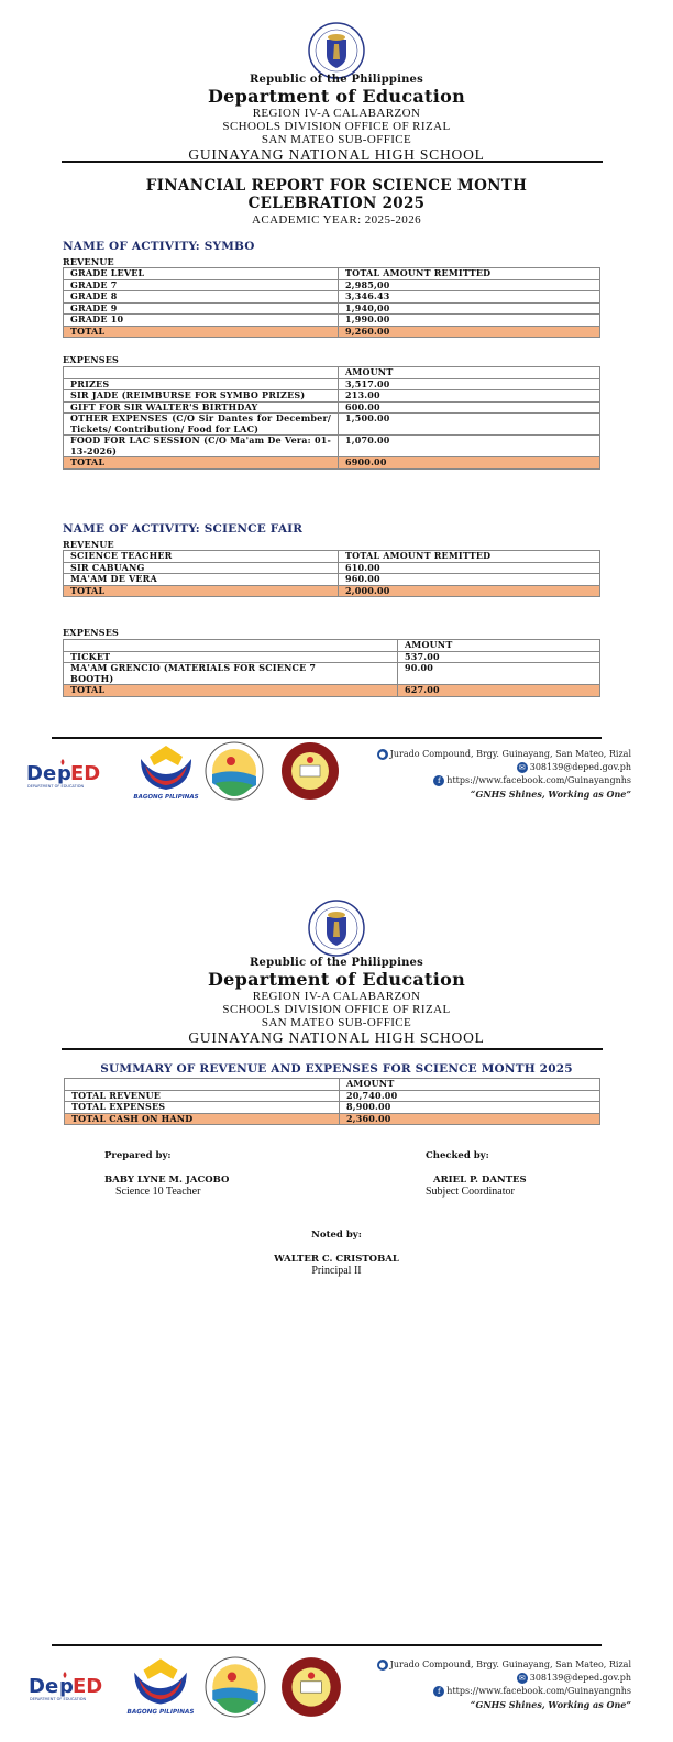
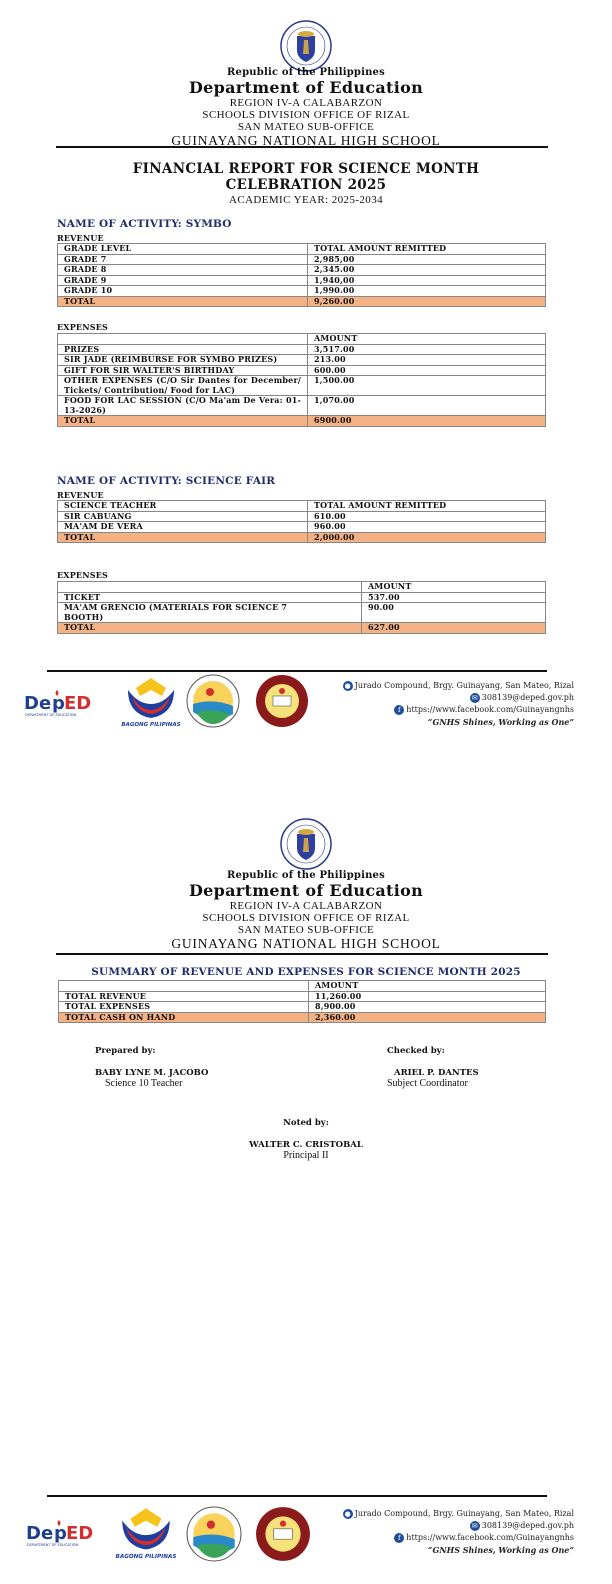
  Republic of the Philippines
  Department of Education
  REGION IV-A CALABARZON
  SCHOOLS DIVISION OFFICE OF RIZAL
  SAN MATEO SUB-OFFICE
  GUINAYANG NATIONAL HIGH SCHOOL
  FINANCIAL REPORT FOR SCIENCE MONTH
  CELEBRATION 2025
- ACADEMIC YEAR: 2025-2026
+ ACADEMIC YEAR: 2025-2034
  NAME OF ACTIVITY: SYMBO
  REVENUE
  GRADE LEVEL	TOTAL AMOUNT REMITTED
  GRADE 7	2,985,00
- GRADE 8	3,346.43
+ GRADE 8	2,345.00
  GRADE 9	1,940,00
  GRADE 10	1,990.00
  TOTAL	9,260.00
  EXPENSES
  	AMOUNT
  PRIZES	3,517.00
  SIR JADE (REIMBURSE FOR SYMBO PRIZES)	213.00
  GIFT FOR SIR WALTER'S BIRTHDAY	600.00
  OTHER EXPENSES (C/O Sir Dantes for December/ Tickets/ Contribution/ Food for LAC)	1,500.00
  FOOD FOR LAC SESSION (C/O Ma'am De Vera: 01-13-2026)	1,070.00
  TOTAL	6900.00
  NAME OF ACTIVITY: SCIENCE FAIR
  REVENUE
  SCIENCE TEACHER	TOTAL AMOUNT REMITTED
  SIR CABUANG	610.00
  MA'AM DE VERA	960.00
  TOTAL	2,000.00
  EXPENSES
  	AMOUNT
  TICKET	537.00
  MA'AM GRENCIO (MATERIALS FOR SCIENCE 7 BOOTH)	90.00
  TOTAL	627.00
  De
  p
  ED
  ● Jurado Compound, Brgy. Guinayang, San Mateo, Rizal
  ✉ 308139@deped.gov.ph
  f https://www.facebook.com/Guinayangnhs
  “GNHS Shines, Working as One”
  Republic of the Philippines
  Department of Education
  REGION IV-A CALABARZON
  SCHOOLS DIVISION OFFICE OF RIZAL
  SAN MATEO SUB-OFFICE
  GUINAYANG NATIONAL HIGH SCHOOL
  SUMMARY OF REVENUE AND EXPENSES FOR SCIENCE MONTH 2025
  	AMOUNT
- TOTAL REVENUE	20,740.00
+ TOTAL REVENUE	11,260.00
  TOTAL EXPENSES	8,900.00
  TOTAL CASH ON HAND	2,360.00
  Prepared by:
  BABY LYNE M. JACOBO
  Science 10 Teacher
  Checked by:
  ARIEL P. DANTES
  Subject Coordinator
  Noted by:
  WALTER C. CRISTOBAL
  Principal II
  De
  p
  ED
  ● Jurado Compound, Brgy. Guinayang, San Mateo, Rizal
  ✉ 308139@deped.gov.ph
  f https://www.facebook.com/Guinayangnhs
  “GNHS Shines, Working as One”
